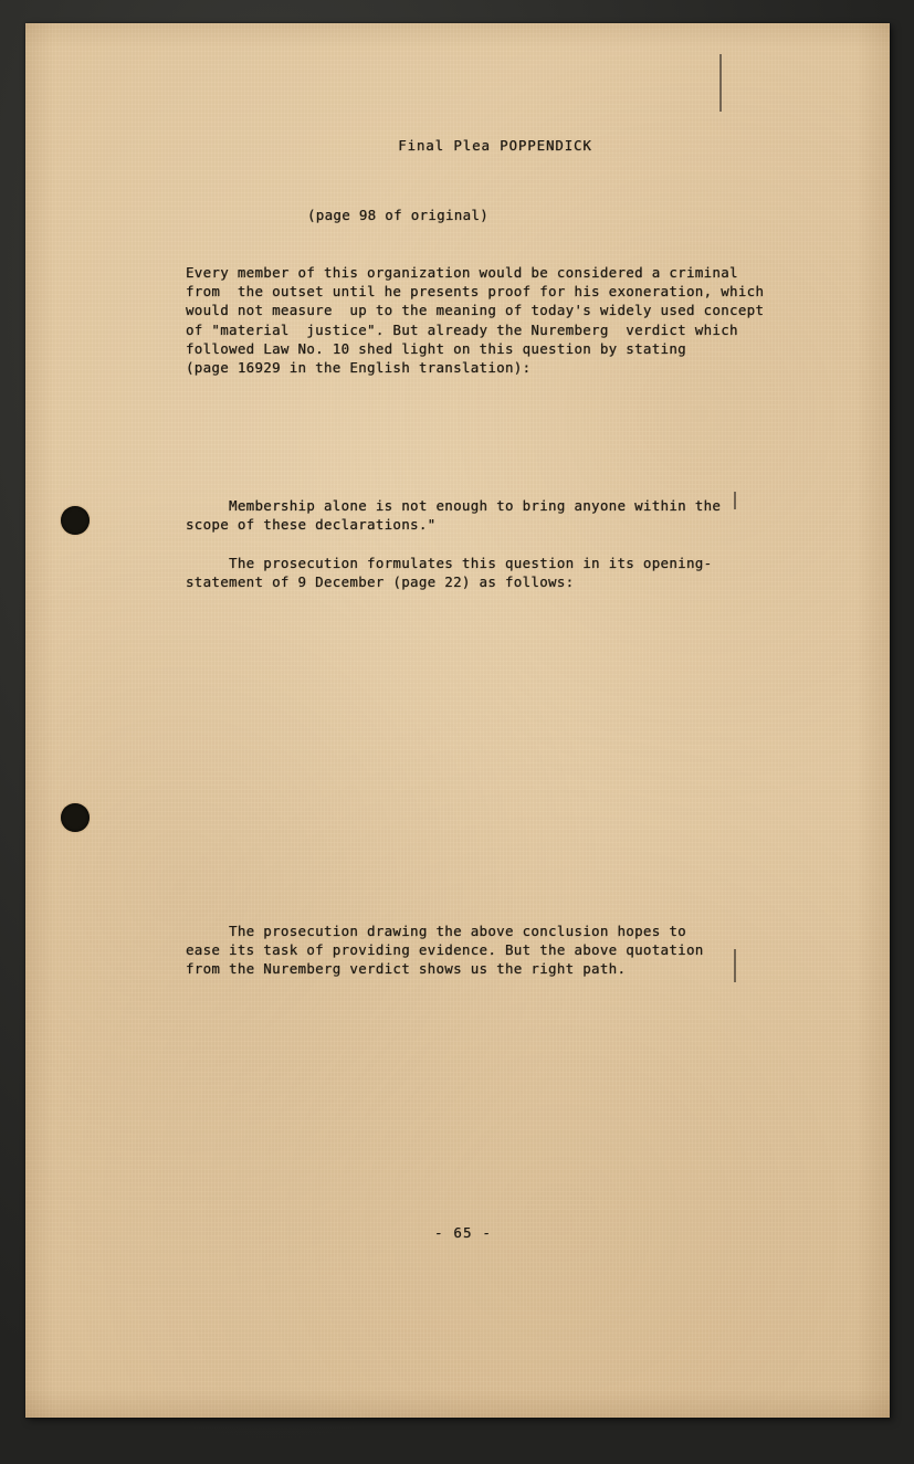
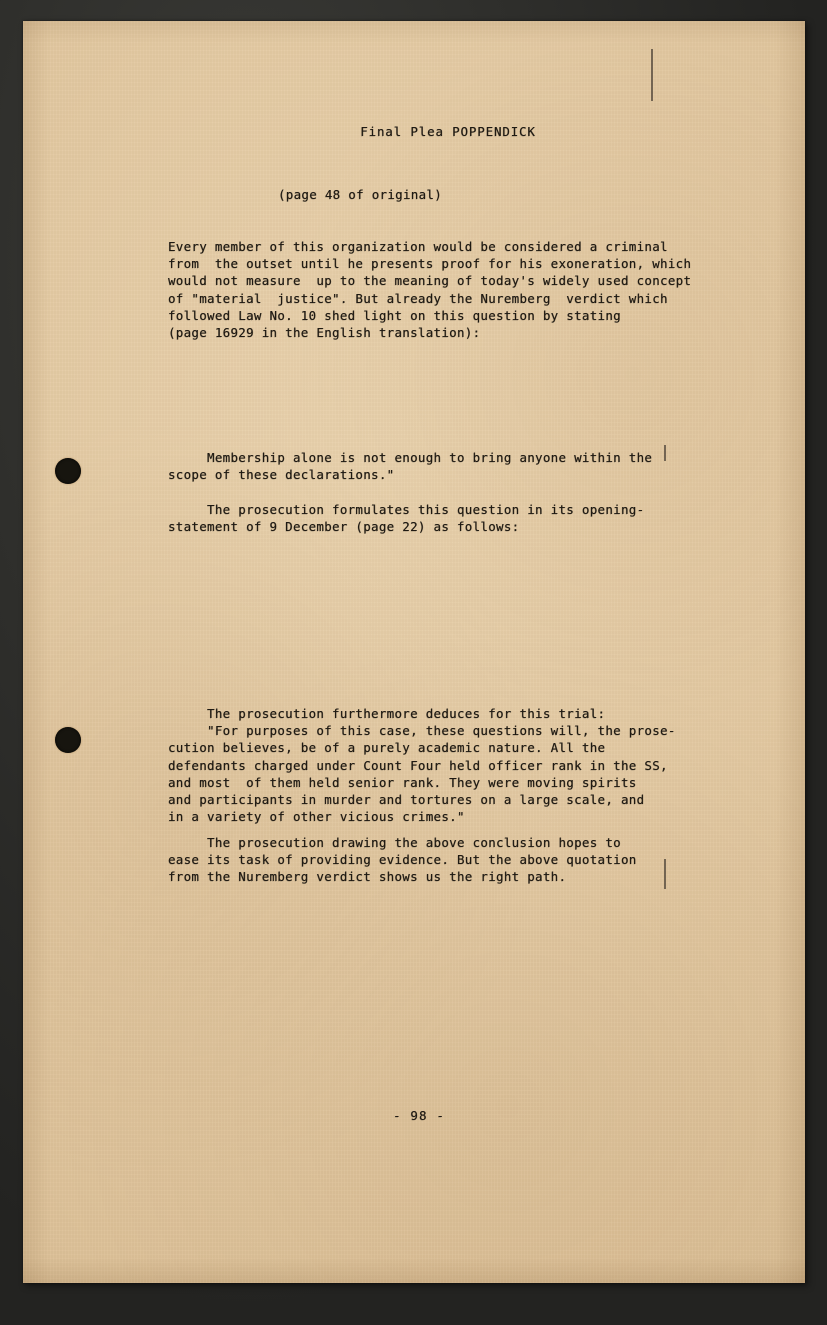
  Final Plea POPPENDICK
- (page 98 of original)
+ (page 48 of original)
  Every member of this organization would be considered a criminal
  from the outset until he presents proof for his exoneration, which
  would not measure up to the meaning of today's widely used concept
  of "material justice". But already the Nuremberg verdict which
  followed Law No. 10 shed light on this question by stating
  (page 16929 in the English translation):
  Membership alone is not enough to bring anyone within the
  scope of these declarations."
  The prosecution formulates this question in its opening-
  statement of 9 December (page 22) as follows:
+ The prosecution furthermore deduces for this trial:
+ "For purposes of this case, these questions will, the prose-
+ cution believes, be of a purely academic nature. All the
+ defendants charged under Count Four held officer rank in the SS,
+ and most of them held senior rank. They were moving spirits
+ and participants in murder and tortures on a large scale, and
+ in a variety of other vicious crimes."
  The prosecution drawing the above conclusion hopes to
  ease its task of providing evidence. But the above quotation
  from the Nuremberg verdict shows us the right path.
- - 65 -
+ - 98 -
